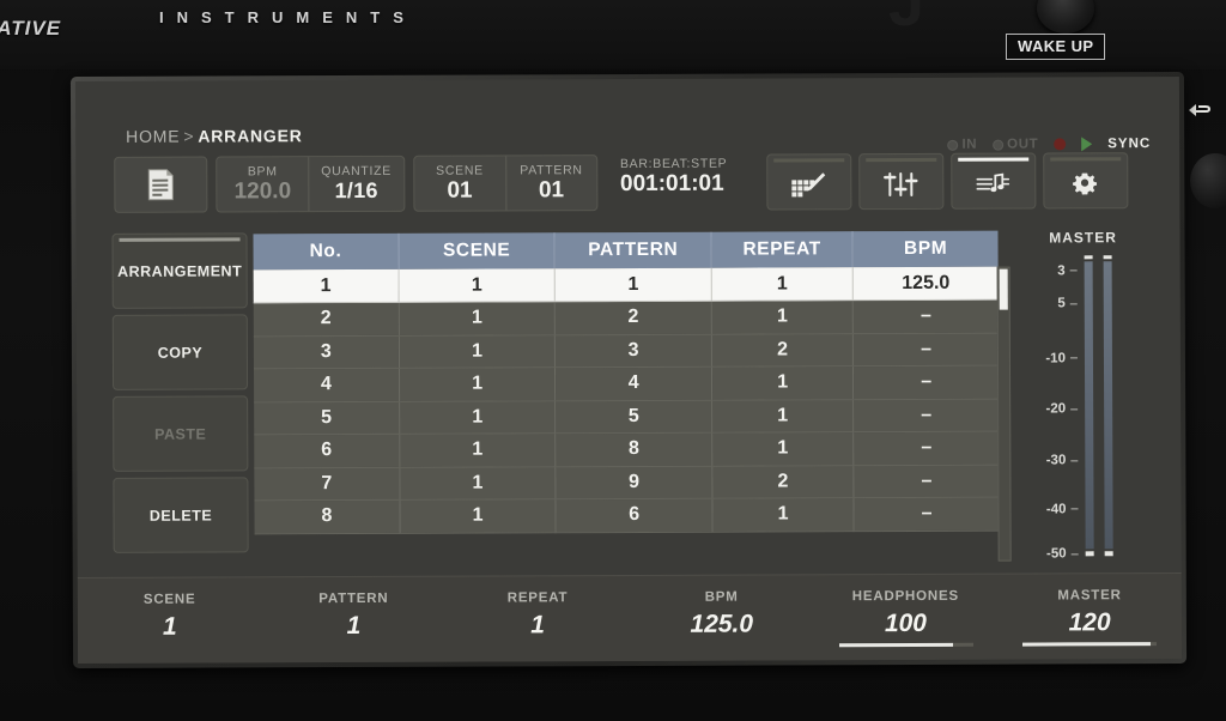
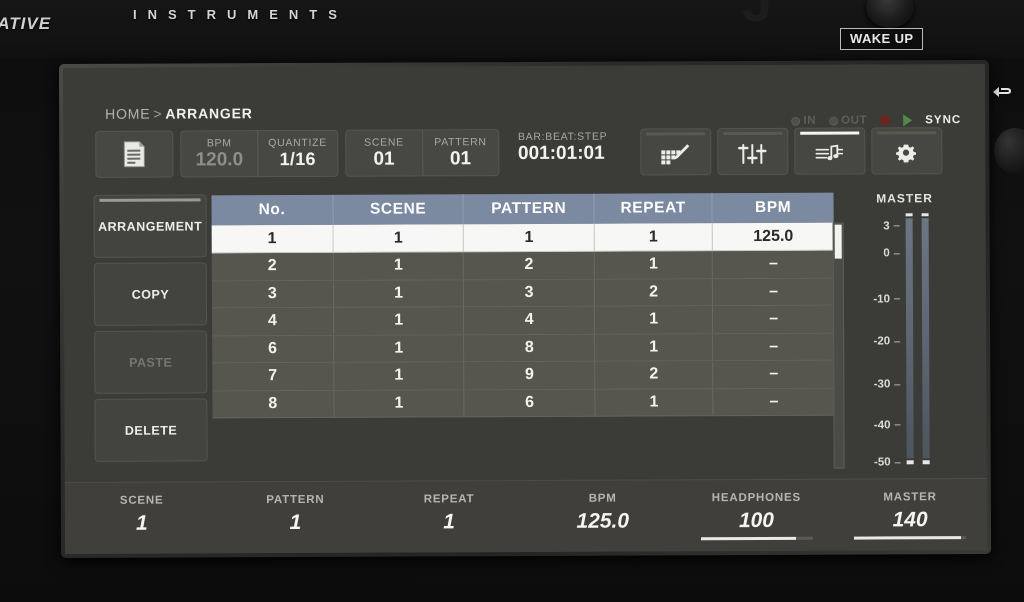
  ATIVE
  INSTRUMENTS
  WAKE UP
  HOME > ARRANGER
  IN
  OUT
  SYNC
  BPM
  120.0
  QUANTIZE
  1/16
  SCENE
  01
  PATTERN
  01
  BAR:BEAT:STEP
  001:01:01
  ARRANGEMENT
  COPY
  PASTE
  DELETE
  No.	SCENE	PATTERN	REPEAT	BPM
  1	1	1	1	125.0
  2	1	2	1	–
  3	1	3	2	–
  4	1	4	1	–
- 5	1	5	1	–
  6	1	8	1	–
  7	1	9	2	–
  8	1	6	1	–
  MASTER
  3
- 5
+ 0
  -10
  -20
  -30
  -40
  -50
  SCENE
  1
  PATTERN
  1
  REPEAT
  1
  BPM
  125.0
  HEADPHONES
  100
  MASTER
- 120
+ 140
